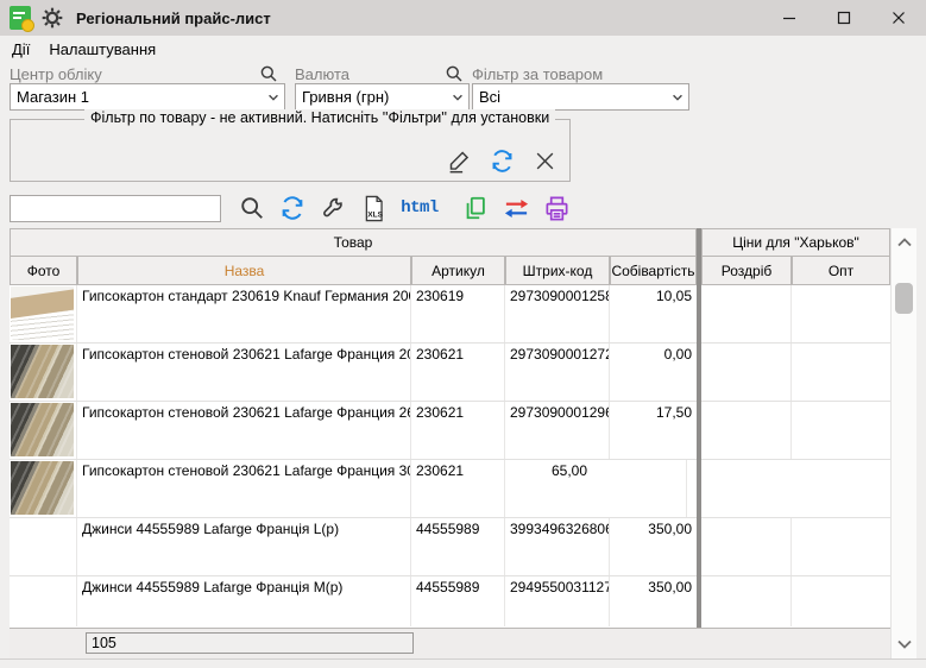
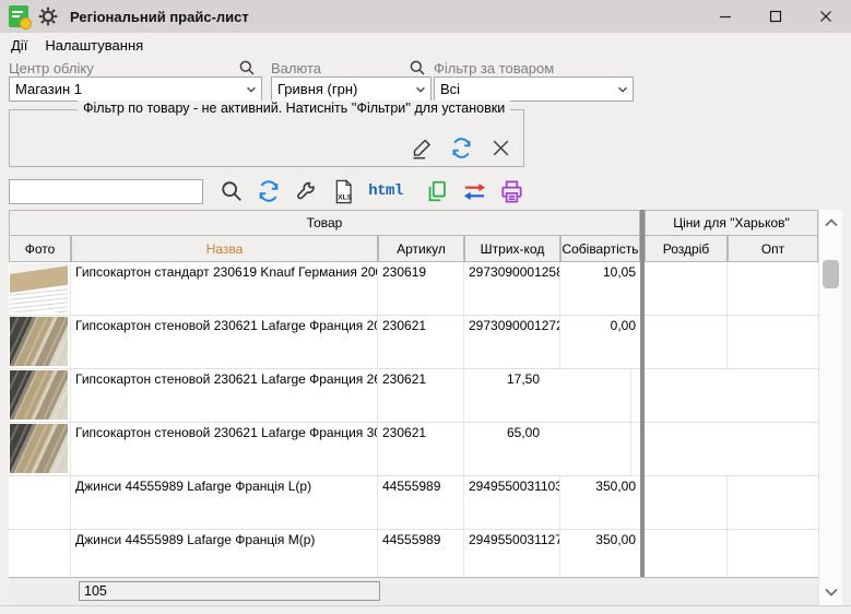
  Регіональний прайс-лист
  Дії
  Налаштування
  Центр обліку
  Валюта
  Фільтр за товаром
  Магазин 1
  Гривня (грн)
  Всі
  Фільтр по товару - не активний. Натисніть ''Фільтри'' для установки
  html
  Товар
  Ціни для "Харьков"
  Фото
  Назва
  Артикул
  Штрих-код
  Собівартість
  Роздріб
  Опт
  Гипсокартон стандарт 230619 Knauf Германия 20
  230619
  2973090001258
  10,05
  Гипсокартон стеновой 230621 Lafarge Франция 20
  230621
  2973090001272
  0,00
  Гипсокартон стеновой 230621 Lafarge Франция 26
  230621
- 2973090001296
  17,50
  Гипсокартон стеновой 230621 Lafarge Франция 30
  230621
  65,00
  Джинси 44555989 Lafarge Франція L(р)
  44555989
- 3993496326806
+ 2949550031103
  350,00
  Джинси 44555989 Lafarge Франція М(р)
  44555989
  2949550031127
  350,00
  105
